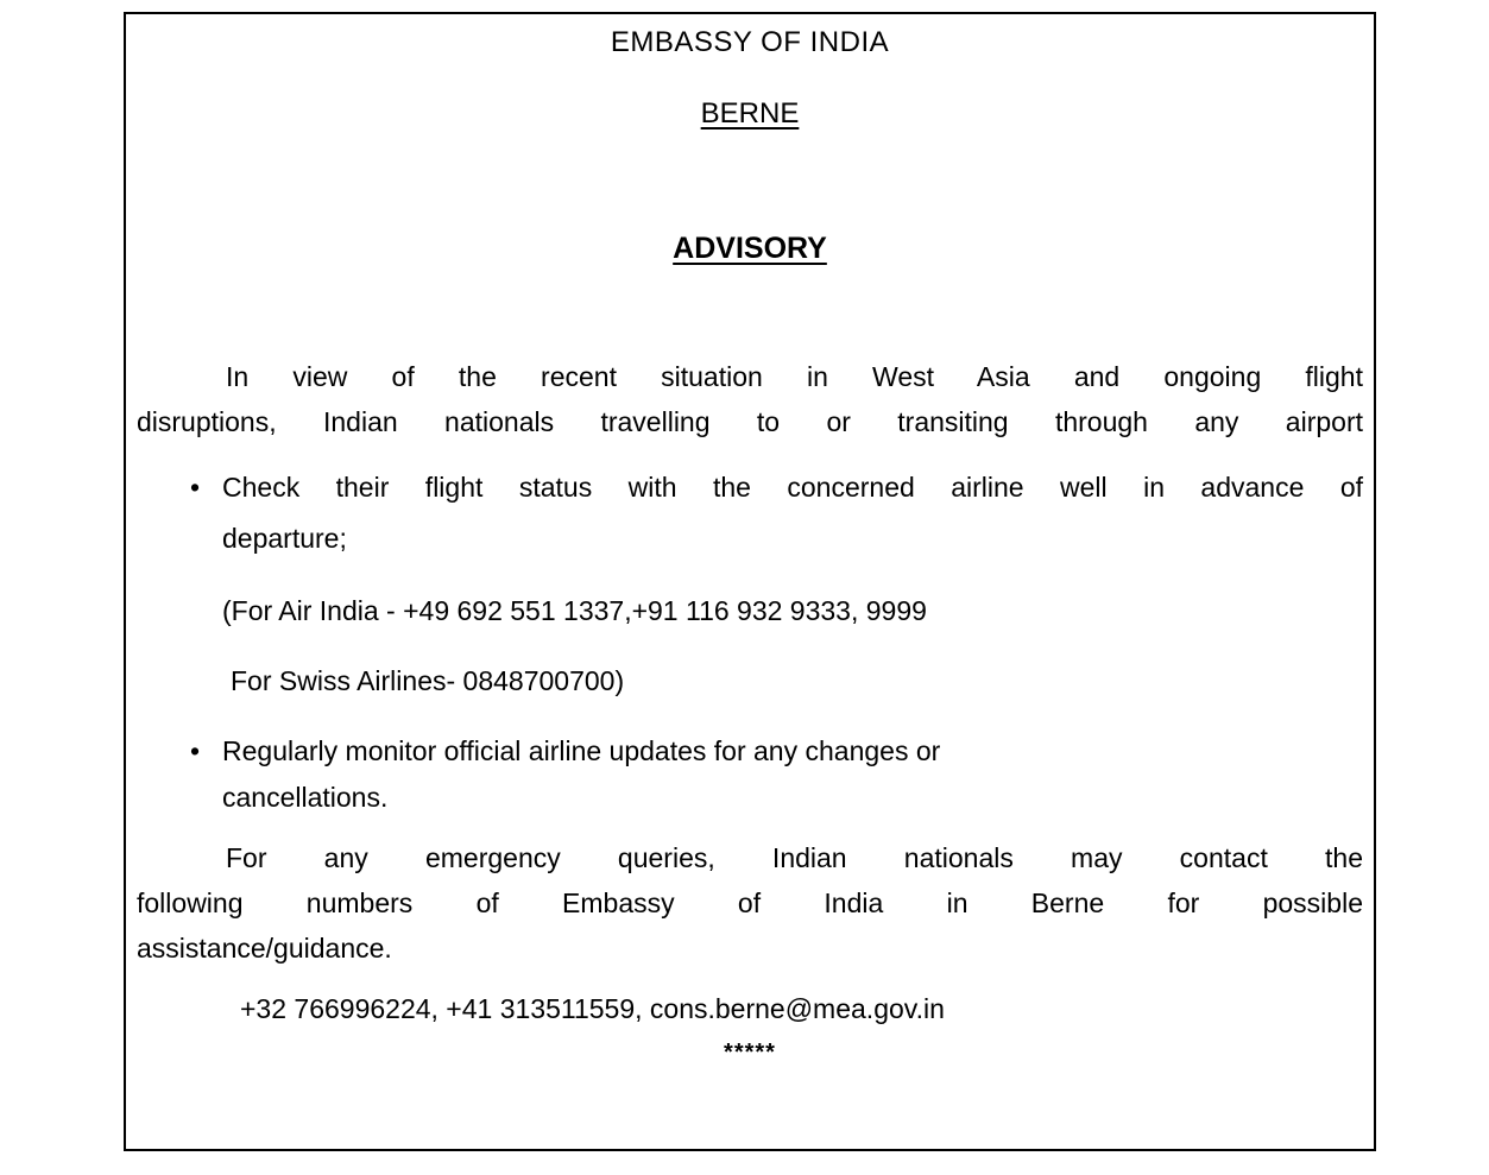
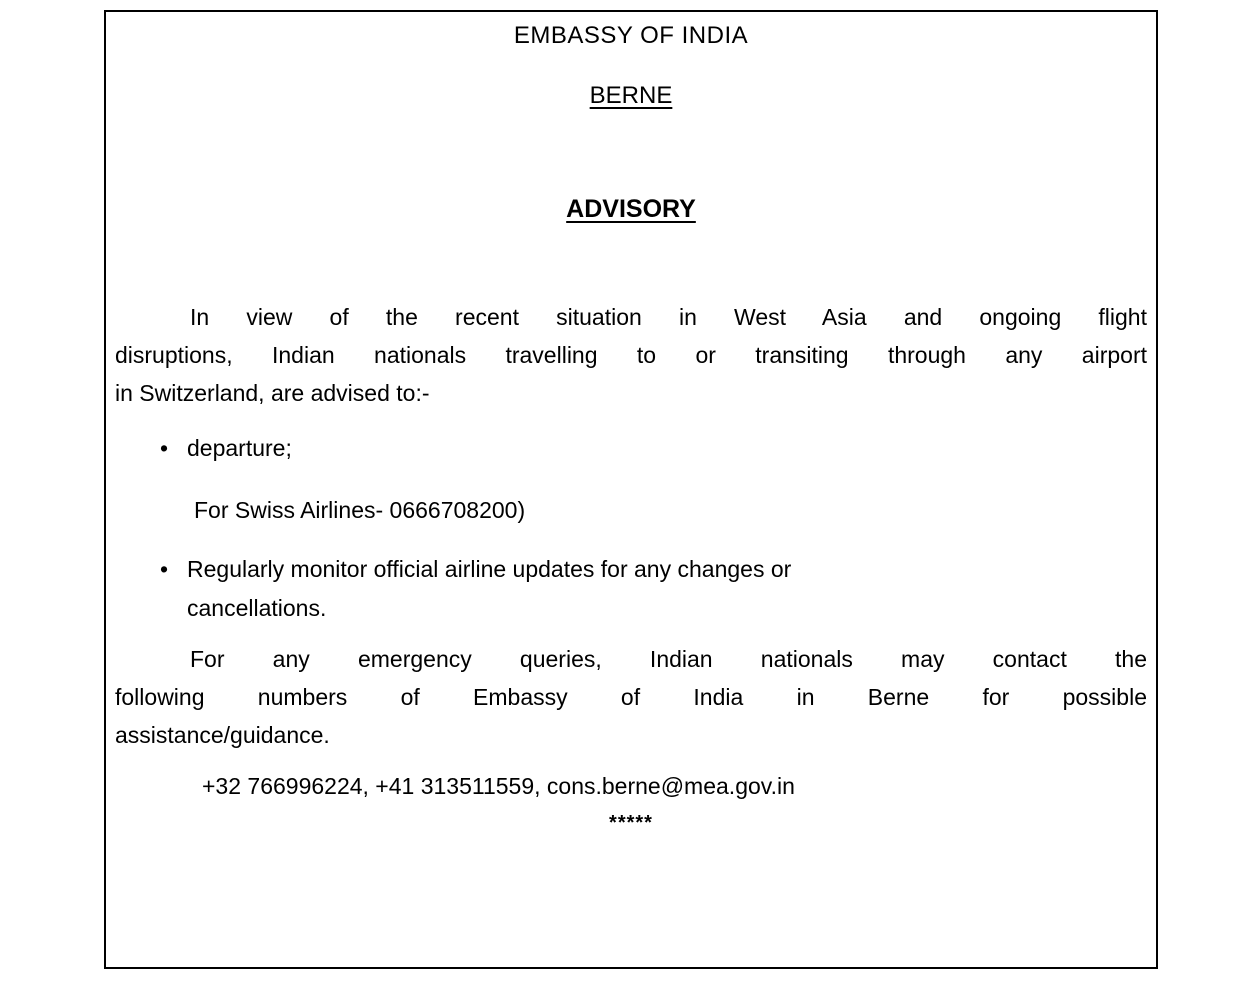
  EMBASSY OF INDIA
  BERNE
  ADVISORY
  In view of the recent situation in West Asia and ongoing flight
  disruptions, Indian nationals travelling to or transiting through any airport
+ in Switzerland, are advised to:-
  •
- Check their flight status with the concerned airline well in advance of
  departure;
- (For Air India - +49 692 551 1337,+91 116 932 9333, 9999
- For Swiss Airlines- 0848700700)
+ For Swiss Airlines- 0666708200)
  •
  Regularly monitor official airline updates for any changes or
  cancellations.
  For any emergency queries, Indian nationals may contact the
  following numbers of Embassy of India in Berne for possible
  assistance/guidance.
  +32 766996224, +41 313511559, cons.berne@mea.gov.in
  *****
